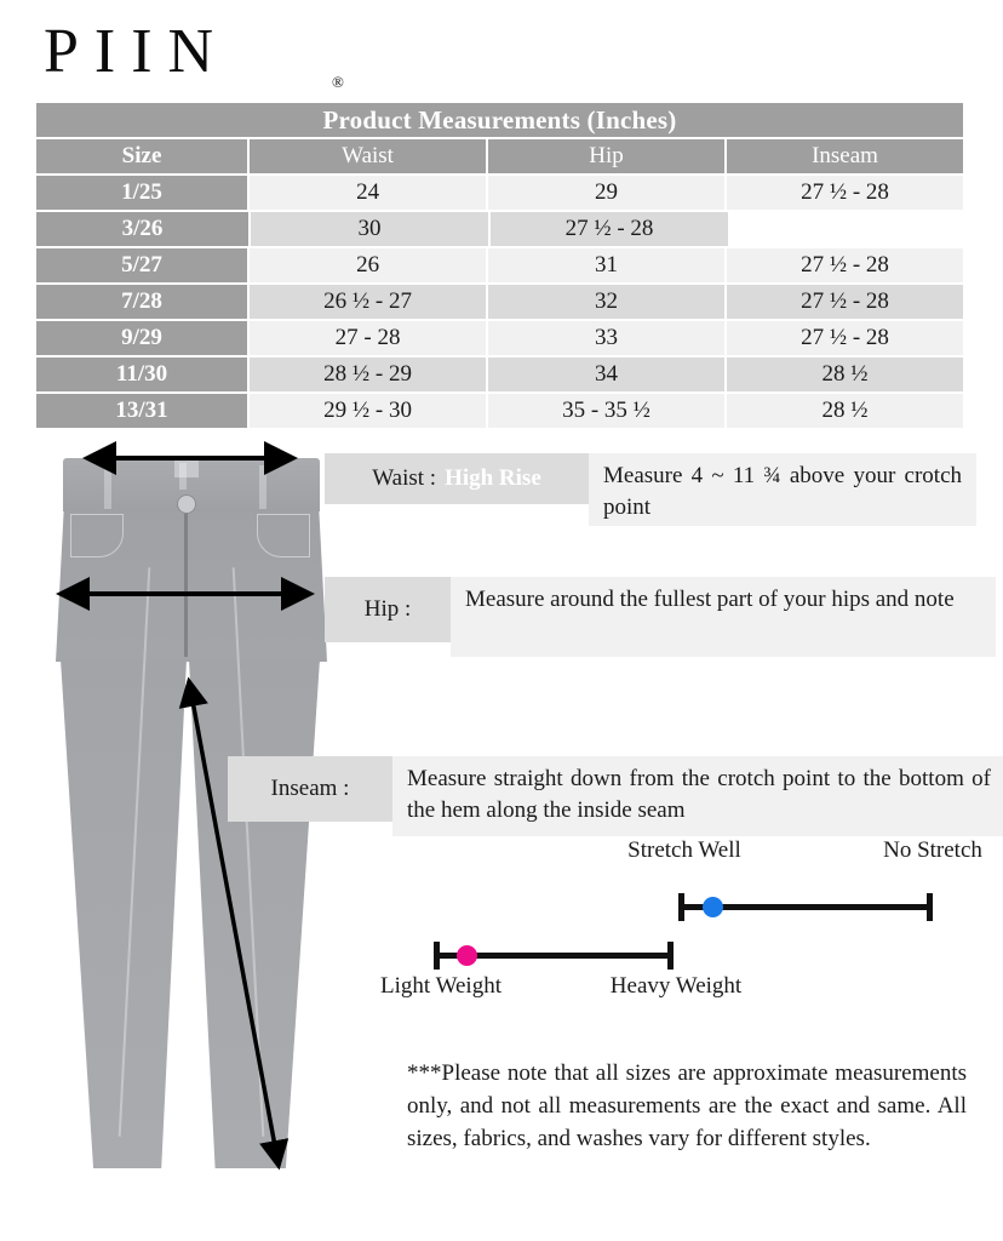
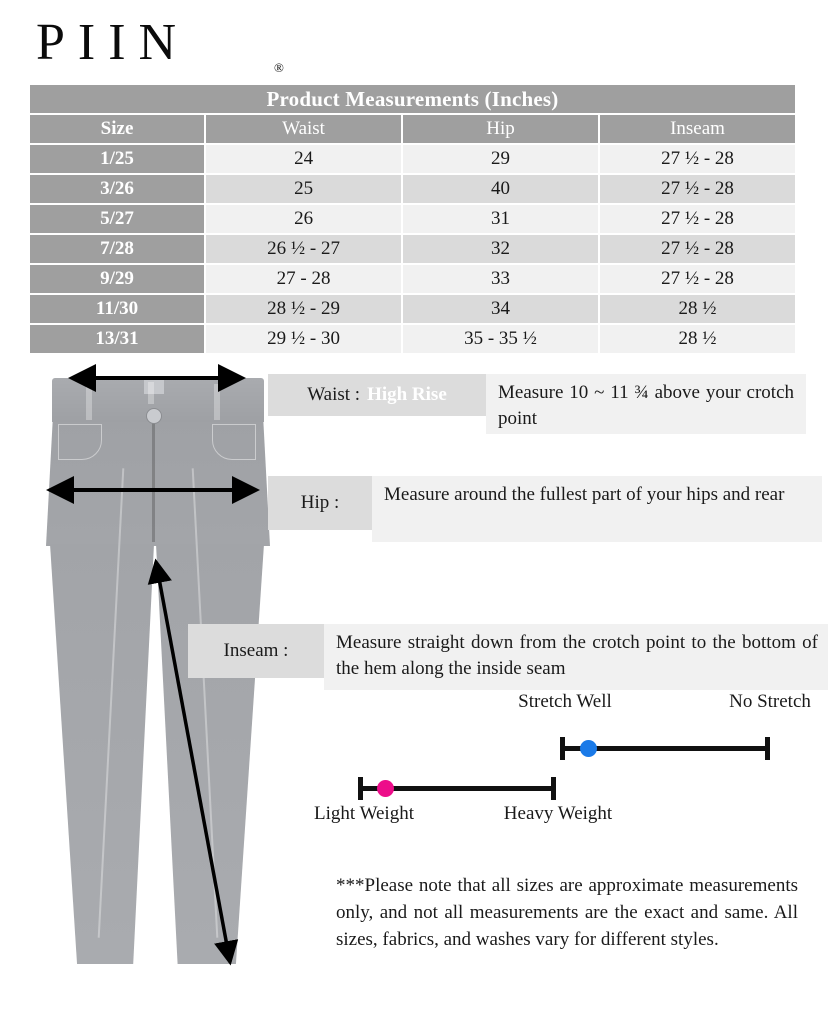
  PIIN
  ®
  Product Measurements (Inches)
  Size
  Waist
  Hip
  Inseam
  1/25
  24
  29
  27 ½ - 28
  3/26
+ 25
- 30
+ 40
  27 ½ - 28
  5/27
  26
  31
  27 ½ - 28
  7/28
  26 ½ - 27
  32
  27 ½ - 28
  9/29
  27 - 28
  33
  27 ½ - 28
  11/30
  28 ½ - 29
  34
  28 ½
  13/31
  29 ½ - 30
  35 - 35 ½
  28 ½
  Waist :
  High Rise
- Measure 4 ~ 11 ¾ above your crotch point
+ Measure 10 ~ 11 ¾ above your crotch point
  Hip :
- Measure around the fullest part of your hips and note
+ Measure around the fullest part of your hips and rear
  Inseam :
  Measure straight down from the crotch point to the bottom of the hem along the inside seam
  Stretch Well
  No Stretch
  Light Weight
  Heavy Weight
  ***Please note that all sizes are approximate measurements only, and not all measurements are the exact and same. All sizes, fabrics, and washes vary for different styles.
